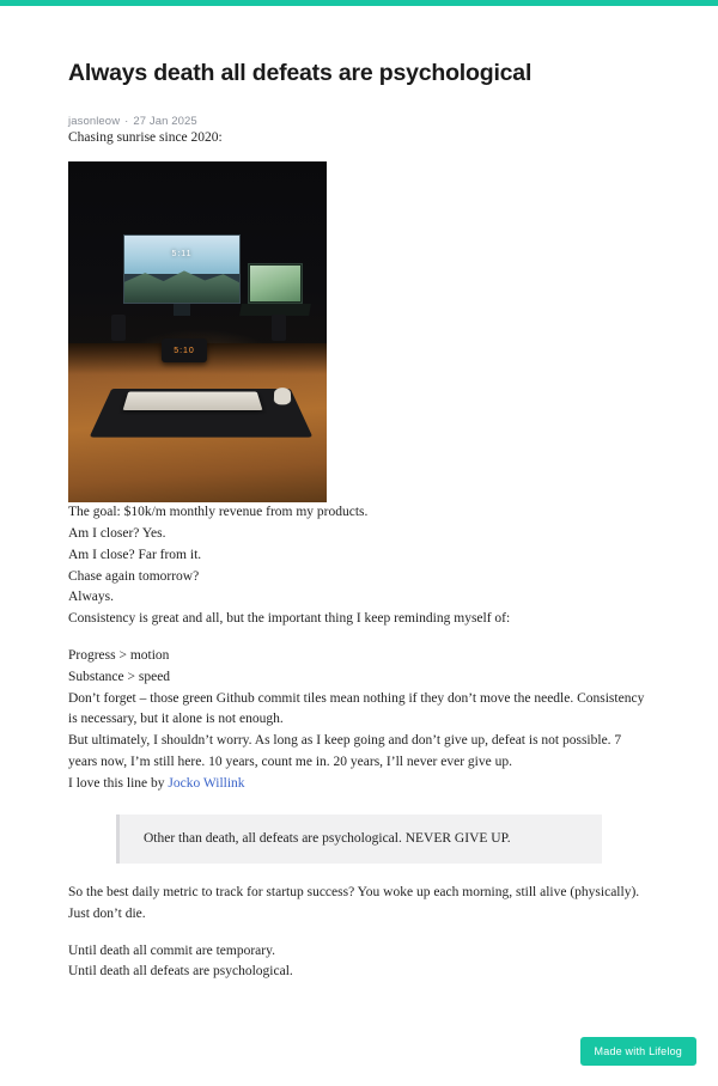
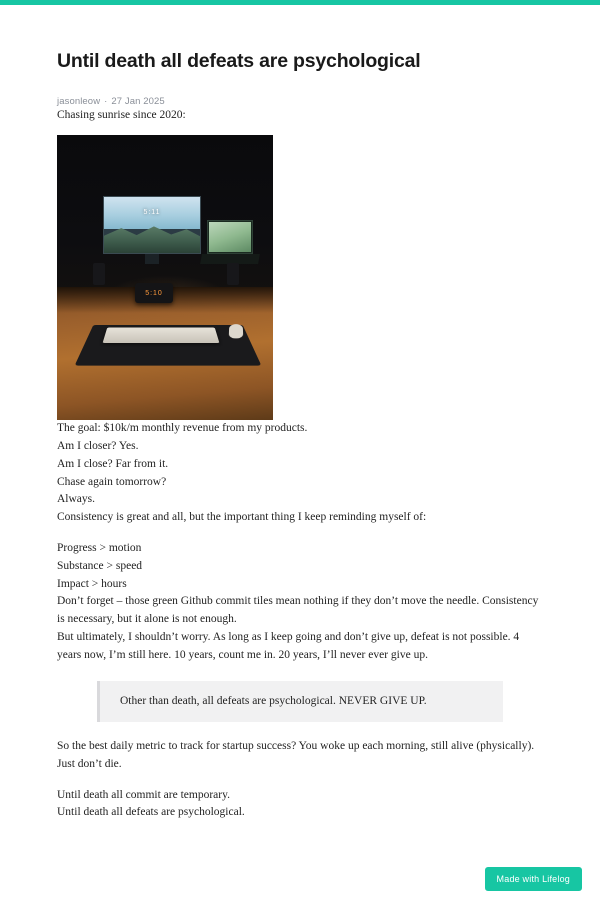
- Always death all defeats are psychological
+ Until death all defeats are psychological
  jasonleow · 27 Jan 2025
  Chasing sunrise since 2020:
  The goal: $10k/m monthly revenue from my products.
  Am I closer? Yes.
  Am I close? Far from it.
  Chase again tomorrow?
  Always.
  Consistency is great and all, but the important thing I keep reminding myself of:
  Progress > motion
  Substance > speed
+ Impact > hours
  Don’t forget – those green Github commit tiles mean nothing if they don’t move the needle. Consistency is necessary, but it alone is not enough.
- But ultimately, I shouldn’t worry. As long as I keep going and don’t give up, defeat is not possible. 7 years now, I’m still here. 10 years, count me in. 20 years, I’ll never ever give up.
+ But ultimately, I shouldn’t worry. As long as I keep going and don’t give up, defeat is not possible. 4 years now, I’m still here. 10 years, count me in. 20 years, I’ll never ever give up.
- I love this line by Jocko Willink
  Other than death, all defeats are psychological. NEVER GIVE UP.
  So the best daily metric to track for startup success? You woke up each morning, still alive (physically).
  Just don’t die.
  Until death all commit are temporary.
  Until death all defeats are psychological.
  Made with Lifelog
